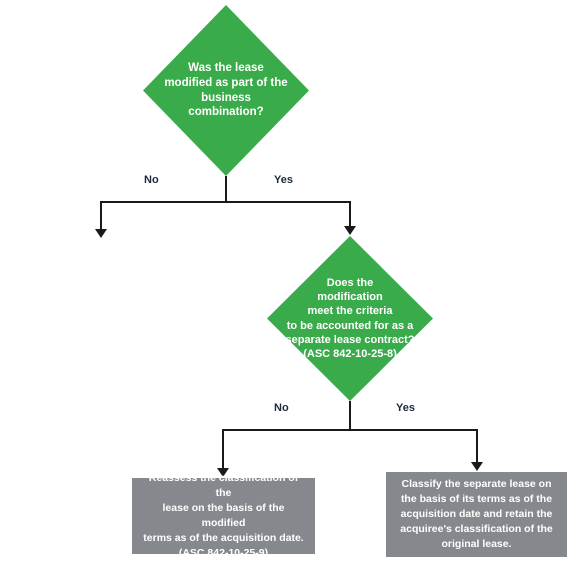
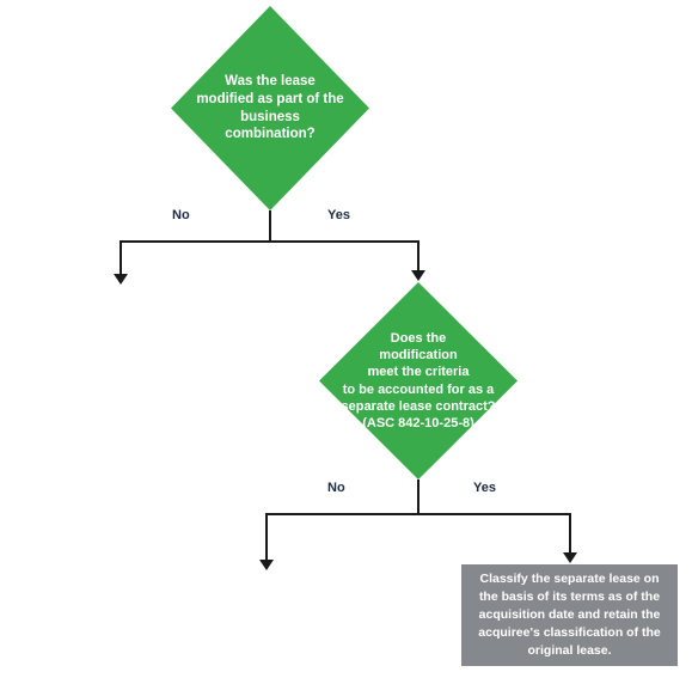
  Was the lease
  modified as part of the
  business combination?
  No
  Yes
  Does the
  modification
  meet the criteria
  to be accounted for as a
  separate lease contract?
  (ASC 842-10-25-8)
  No
  Yes
- Reassess the classification of the
- lease on the basis of the modified
- terms as of the acquisition date.
- (ASC 842-10-25-9)
  Classify the separate lease on
  the basis of its terms as of the
  acquisition date and retain the
  acquiree's classification of the
  original lease.
